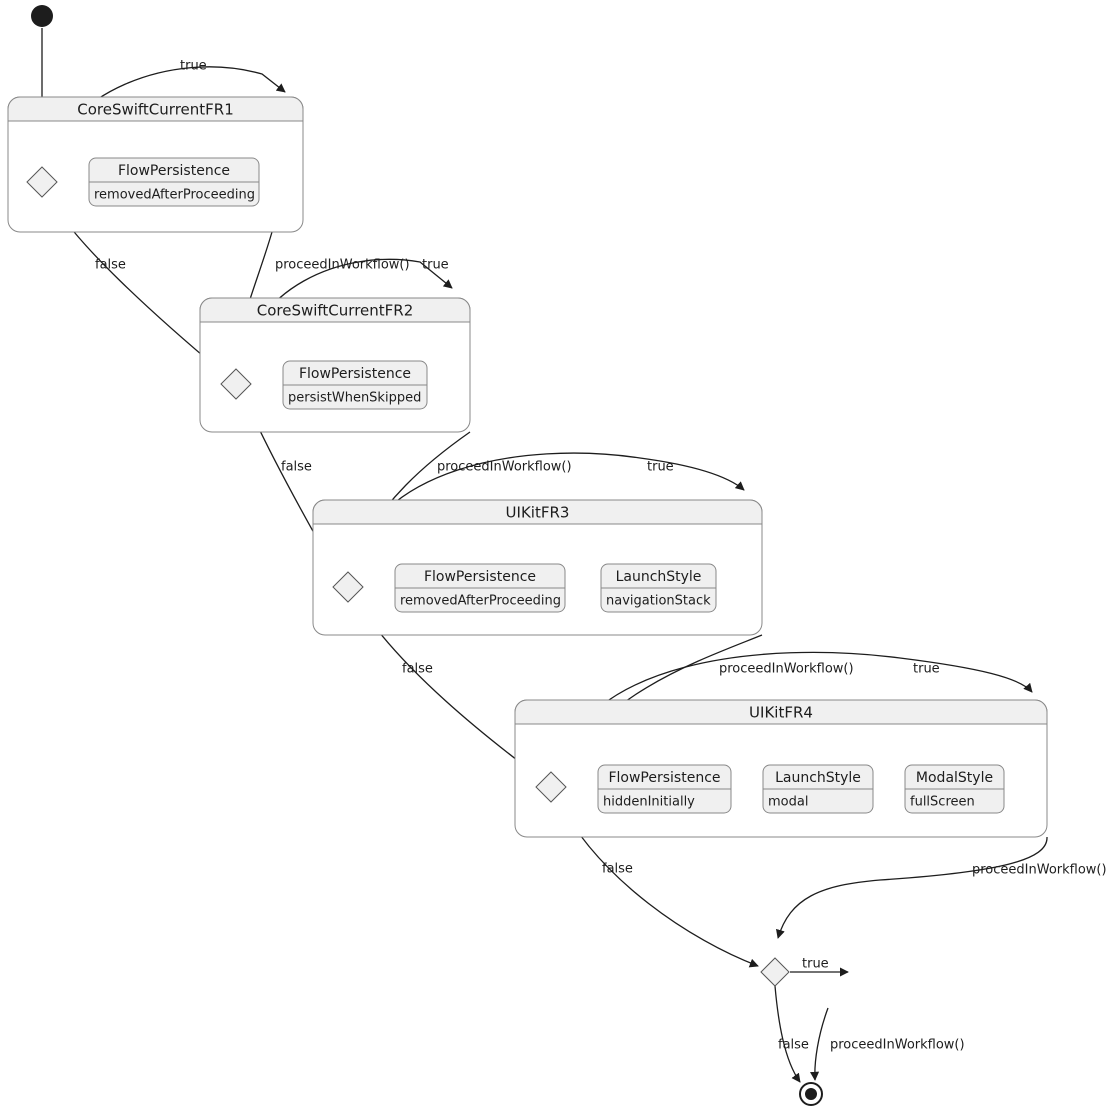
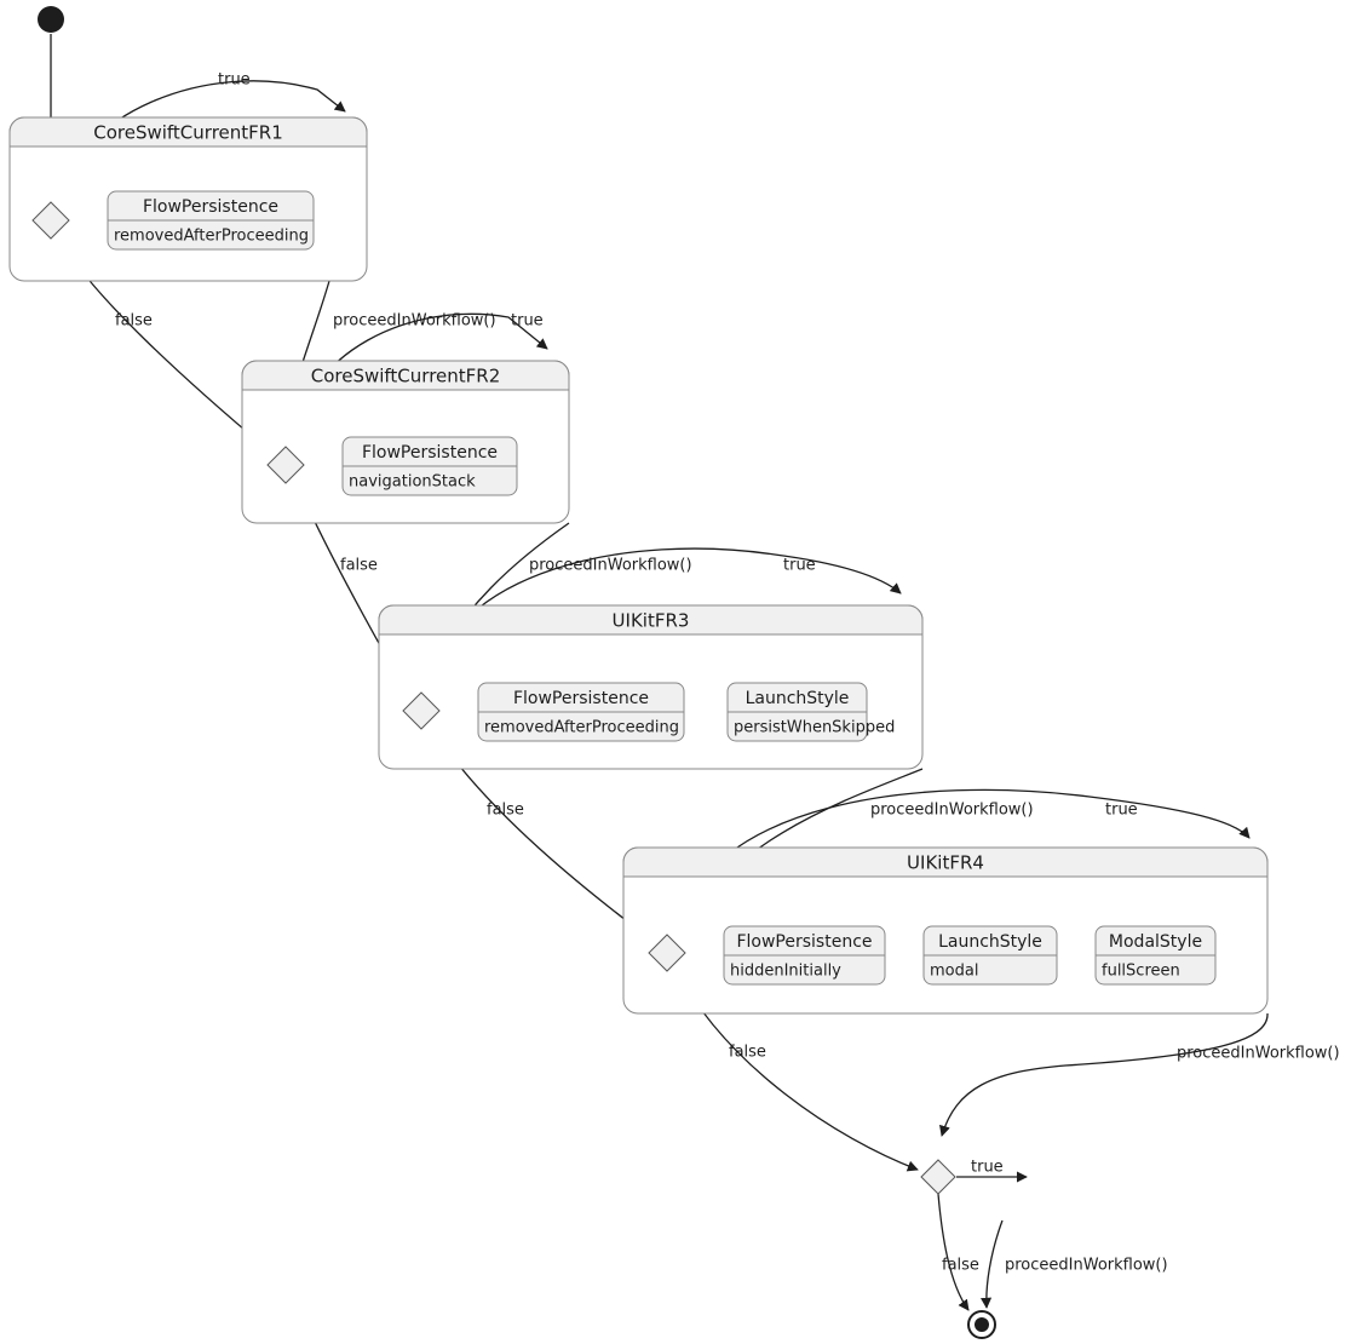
  CoreSwiftCurrentFR1
  FlowPersistence
  removedAfterProceeding
  CoreSwiftCurrentFR2
  FlowPersistence
- persistWhenSkipped
+ navigationStack
  UIKitFR3
  FlowPersistence
  removedAfterProceeding
  LaunchStyle
- navigationStack
+ persistWhenSkipped
  UIKitFR4
  FlowPersistence
  hiddenInitially
  LaunchStyle
  modal
  ModalStyle
  fullScreen
  true
  false
  proceedInWorkflow()
  true
  false
  proceedInWorkflow()
  true
  false
  proceedInWorkflow()
  true
  false
  proceedInWorkflow()
  true
  false
  proceedInWorkflow()
